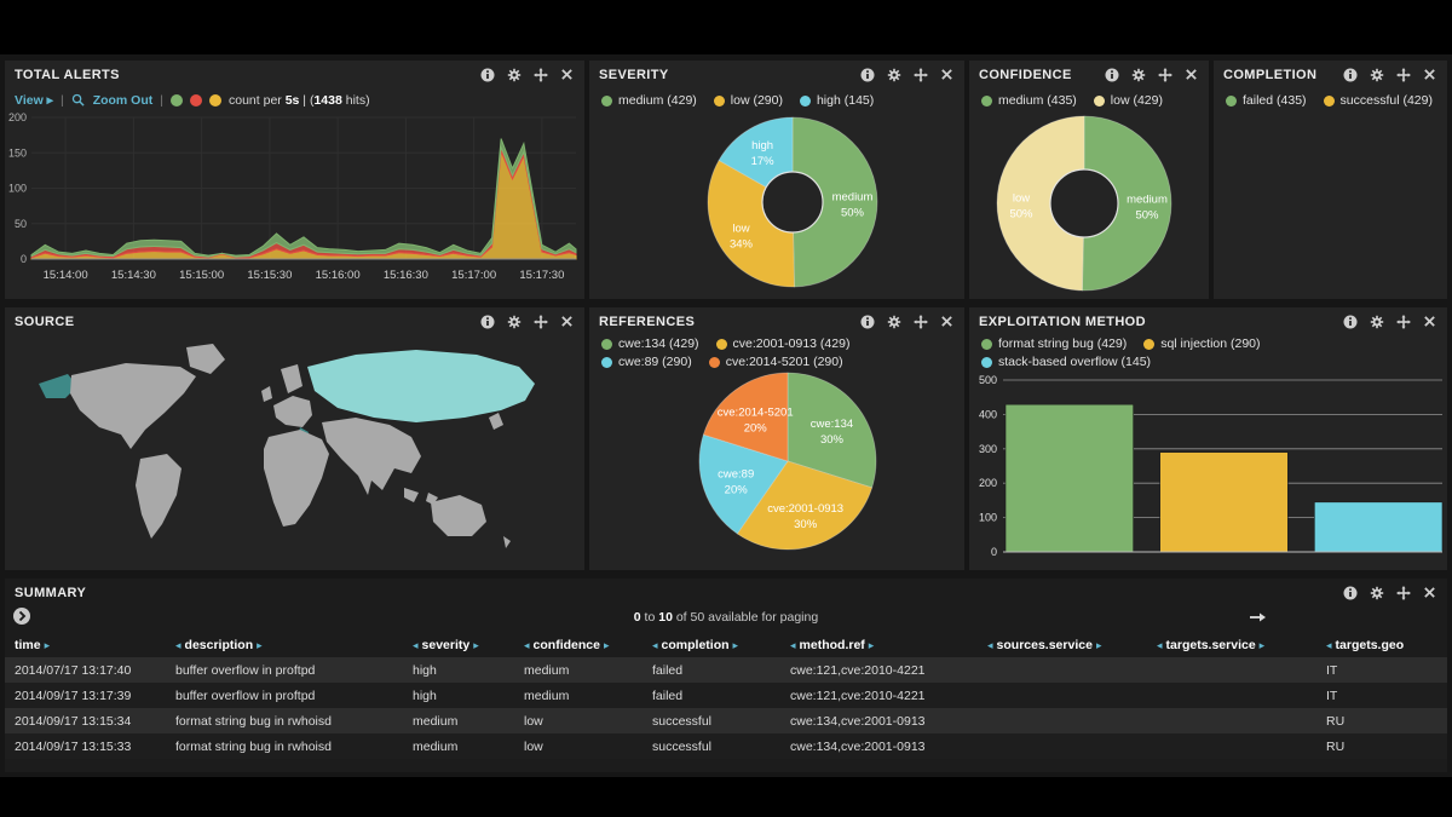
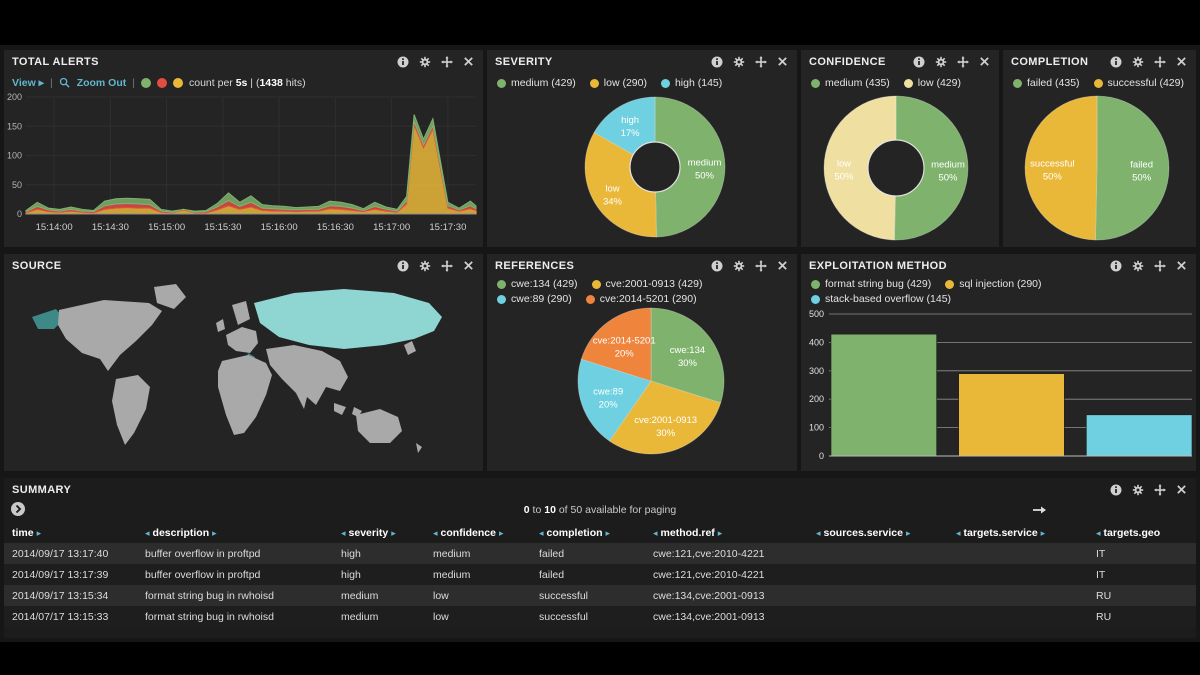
  TOTAL ALERTS
  View ▸
  |
  Zoom Out
  |
  count per 5s | (1438 hits)
  15:14:00
  15:14:30
  15:15:00
  15:15:30
  15:16:00
  15:16:30
  15:17:00
  15:17:30
  0
  50
  100
  150
  200
  SEVERITY
  medium (429)
  low (290)
  high (145)
  medium 50%
  low 34%
  high 17%
  CONFIDENCE
  medium (435)
  low (429)
  medium 50%
  low 50%
  COMPLETION
  failed (435)
  successful (429)
+ failed 50%
+ successful 50%
  SOURCE
  REFERENCES
  cwe:134 (429)
  cve:2001-0913 (429)
  cwe:89 (290)
  cve:2014-5201 (290)
  cwe:134 30%
  cve:2001-0913 30%
  cwe:89 20%
  cve:2014-5201 20%
  EXPLOITATION METHOD
  format string bug (429)
  sql injection (290)
  stack-based overflow (145)
  0
  100
  200
  300
  400
  500
  SUMMARY
  0 to 10 of 50 available for paging
  time
  ▸
  ◂
  description
  ▸
  ◂
  severity
  ▸
  ◂
  confidence
  ▸
  ◂
  completion
  ▸
  ◂
  method.ref
  ▸
  ◂
  sources.service
  ▸
  ◂
  targets.service
  ▸
  ◂
  targets.geo
- 2014/07/17 13:17:40
+ 2014/09/17 13:17:40
  buffer overflow in proftpd
  high
  medium
  failed
  cwe:121,cve:2010-4221
  IT
  2014/09/17 13:17:39
  buffer overflow in proftpd
  high
  medium
  failed
  cwe:121,cve:2010-4221
  IT
  2014/09/17 13:15:34
  format string bug in rwhoisd
  medium
  low
  successful
  cwe:134,cve:2001-0913
  RU
- 2014/09/17 13:15:33
+ 2014/07/17 13:15:33
  format string bug in rwhoisd
  medium
  low
  successful
  cwe:134,cve:2001-0913
  RU
